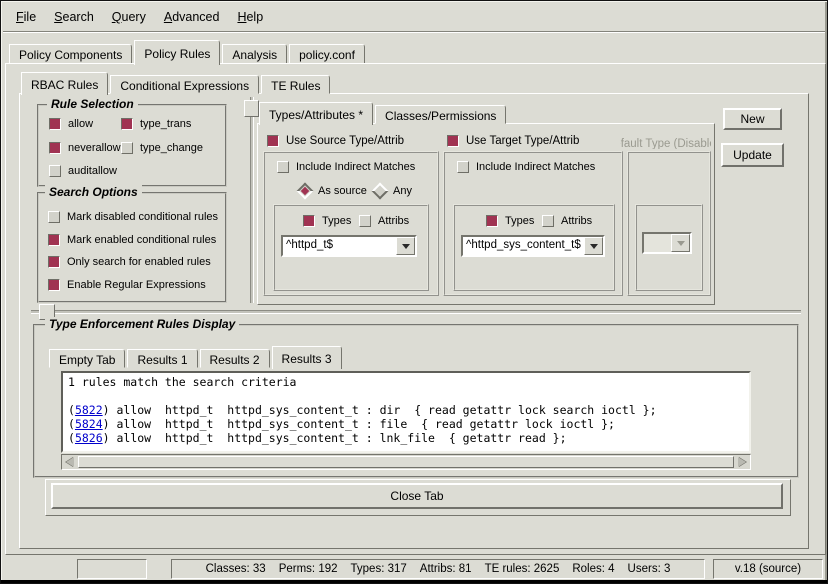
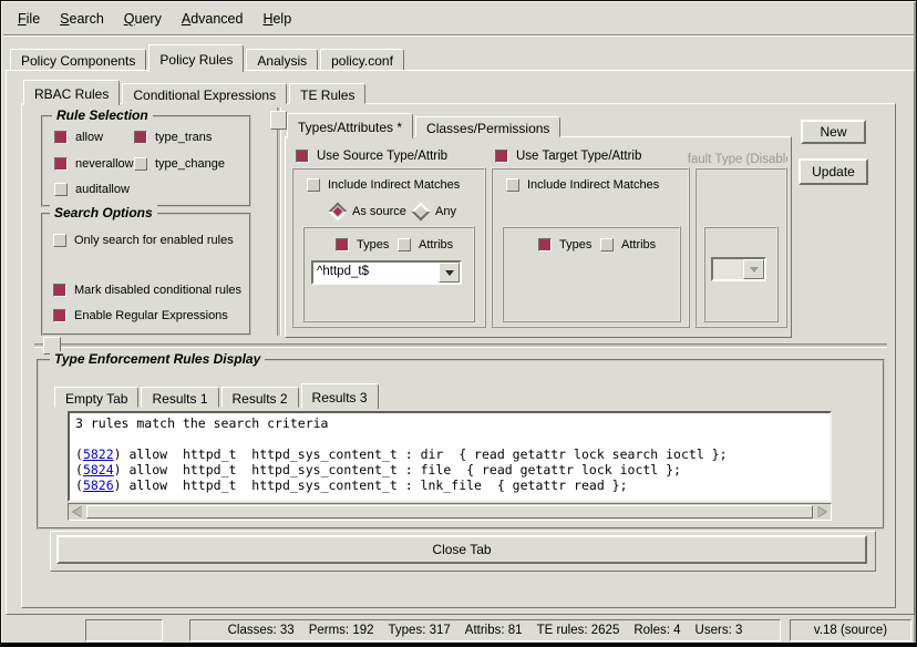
  File
  Search
  Query
  Advanced
  Help
  Policy Components
  Policy Rules
  Analysis
  policy.conf
  RBAC Rules
  Conditional Expressions
  TE Rules
  Rule Selection
  allow
  type_trans
  neverallow
  type_change
  auditallow
  Search Options
- Mark disabled conditional rules
+ Only search for enabled rules
- Mark enabled conditional rules
- Only search for enabled rules
+ Mark disabled conditional rules
  Enable Regular Expressions
  Types/Attributes *
  Classes/Permissions
  Use Source Type/Attrib
  Include Indirect Matches
  As source
  Any
  Types
  Attribs
  ^httpd_t$
  Use Target Type/Attrib
  Include Indirect Matches
  Types
  Attribs
- ^httpd_sys_content_t$
  fault Type (Disabl
  New
  Update
  Type Enforcement Rules Display
  Empty Tab
  Results 1
  Results 2
  Results 3
- 1 rules match the search criteria
+ 3 rules match the search criteria
  (5822) allow httpd_t httpd_sys_content_t : dir { read getattr lock search ioctl };
  (5824) allow httpd_t httpd_sys_content_t : file { read getattr lock ioctl };
  (5826) allow httpd_t httpd_sys_content_t : lnk_file { getattr read };
  Close Tab
  Classes: 33
  Perms: 192
  Types: 317
  Attribs: 81
  TE rules: 2625
  Roles: 4
  Users: 3
  v.18 (source)
